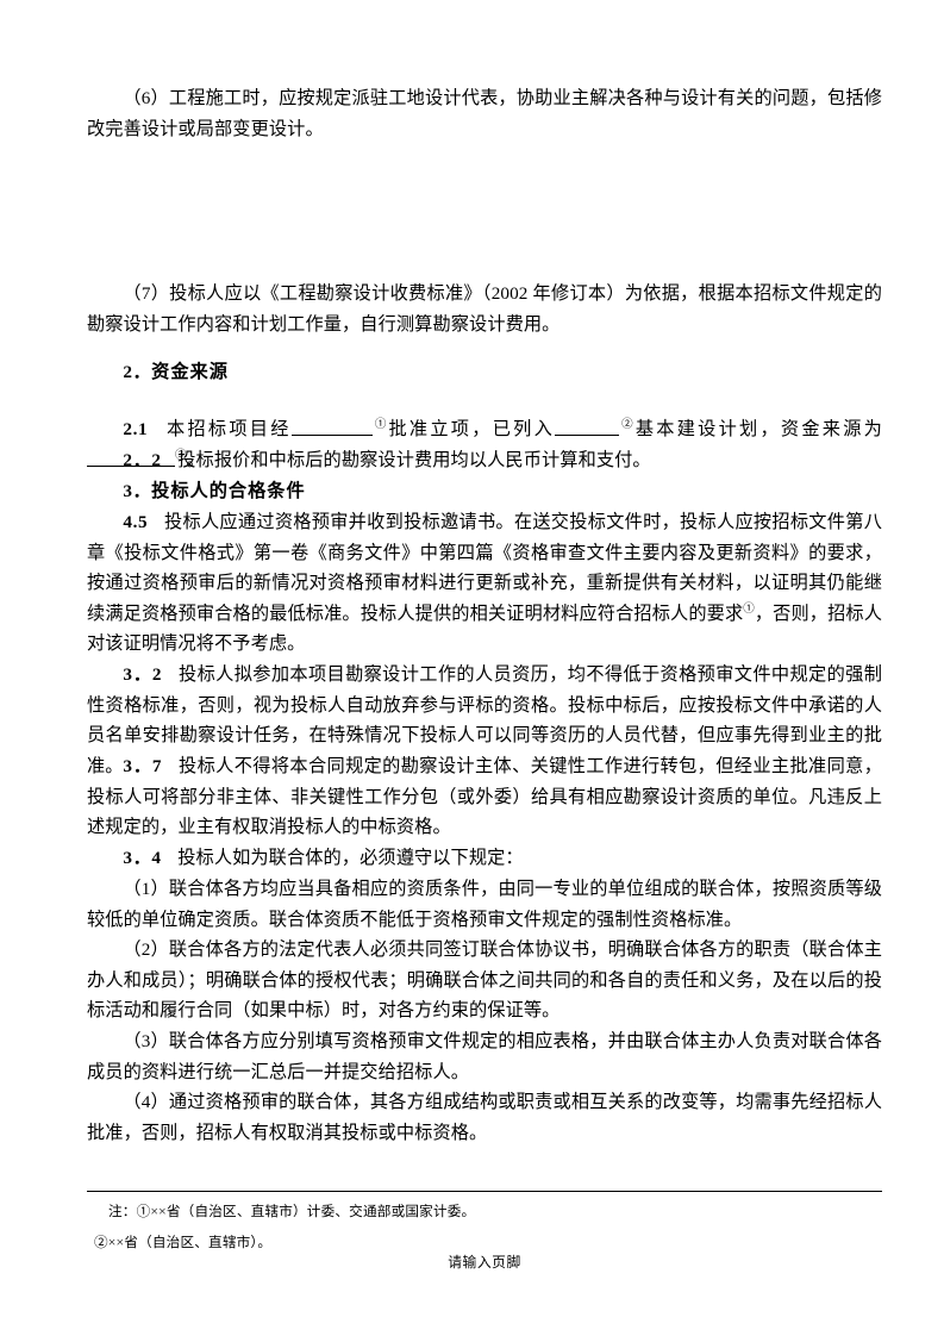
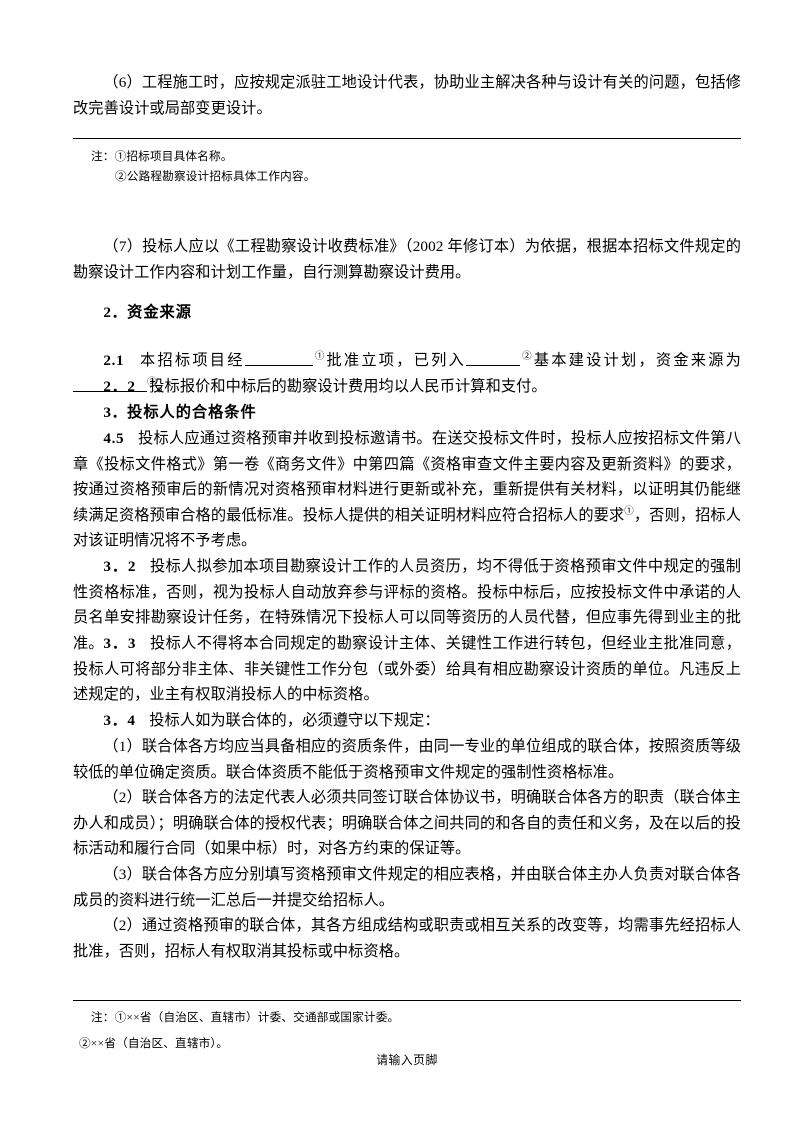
  （6）工程施工时，应按规定派驻工地设计代表，协助业主解决各种与设计有关的问题，包括修改完善设计或局部变更设计。
+ 注：①招标项目具体名称。
+ ②公路程勘察设计招标具体工作内容。
  （7）投标人应以《工程勘察设计收费标准》（2002 年修订本）为依据，根据本招标文件规定的勘察设计工作内容和计划工作量，自行测算勘察设计费用。
  2．资金来源
  2.1 本招标项目经 ①批准立项，已列入 ②基本建设计划，资金来源为③。
  2．2 投标报价和中标后的勘察设计费用均以人民币计算和支付。
  3．投标人的合格条件
  4.5 投标人应通过资格预审并收到投标邀请书。在送交投标文件时，投标人应按招标文件第八章《投标文件格式》第一卷《商务文件》中第四篇《资格审查文件主要内容及更新资料》的要求，按通过资格预审后的新情况对资格预审材料进行更新或补充，重新提供有关材料，以证明其仍能继续满足资格预审合格的最低标准。投标人提供的相关证明材料应符合招标人的要求①，否则，招标人对该证明情况将不予考虑。
  3．2 投标人拟参加本项目勘察设计工作的人员资历，均不得低于资格预审文件中规定的强制性资格标准，否则，视为投标人自动放弃参与评标的资格。投标中标后，应按投标文件中承诺的人员名单安排勘察设计任务，在特殊情况下投标人可以同等资历的人员代替，但应事先得到业主的批准。
- 3．7 投标人不得将本合同规定的勘察设计主体、关键性工作进行转包，但经业主批准同意，投标人可将部分非主体、非关键性工作分包（或外委）给具有相应勘察设计资质的单位。凡违反上述规定的，业主有权取消投标人的中标资格。
+ 3．3 投标人不得将本合同规定的勘察设计主体、关键性工作进行转包，但经业主批准同意，投标人可将部分非主体、非关键性工作分包（或外委）给具有相应勘察设计资质的单位。凡违反上述规定的，业主有权取消投标人的中标资格。
  3．4 投标人如为联合体的，必须遵守以下规定：
  （1）联合体各方均应当具备相应的资质条件，由同一专业的单位组成的联合体，按照资质等级较低的单位确定资质。联合体资质不能低于资格预审文件规定的强制性资格标准。
  （2）联合体各方的法定代表人必须共同签订联合体协议书，明确联合体各方的职责（联合体主办人和成员）；明确联合体的授权代表；明确联合体之间共同的和各自的责任和义务，及在以后的投标活动和履行合同（如果中标）时，对各方约束的保证等。
  （3）联合体各方应分别填写资格预审文件规定的相应表格，并由联合体主办人负责对联合体各成员的资料进行统一汇总后一并提交给招标人。
- （4）通过资格预审的联合体，其各方组成结构或职责或相互关系的改变等，均需事先经招标人批准，否则，招标人有权取消其投标或中标资格。
+ （2）通过资格预审的联合体，其各方组成结构或职责或相互关系的改变等，均需事先经招标人批准，否则，招标人有权取消其投标或中标资格。
  注：①××省（自治区、直辖市）计委、交通部或国家计委。
  ②××省（自治区、直辖市）。
  请输入页脚
